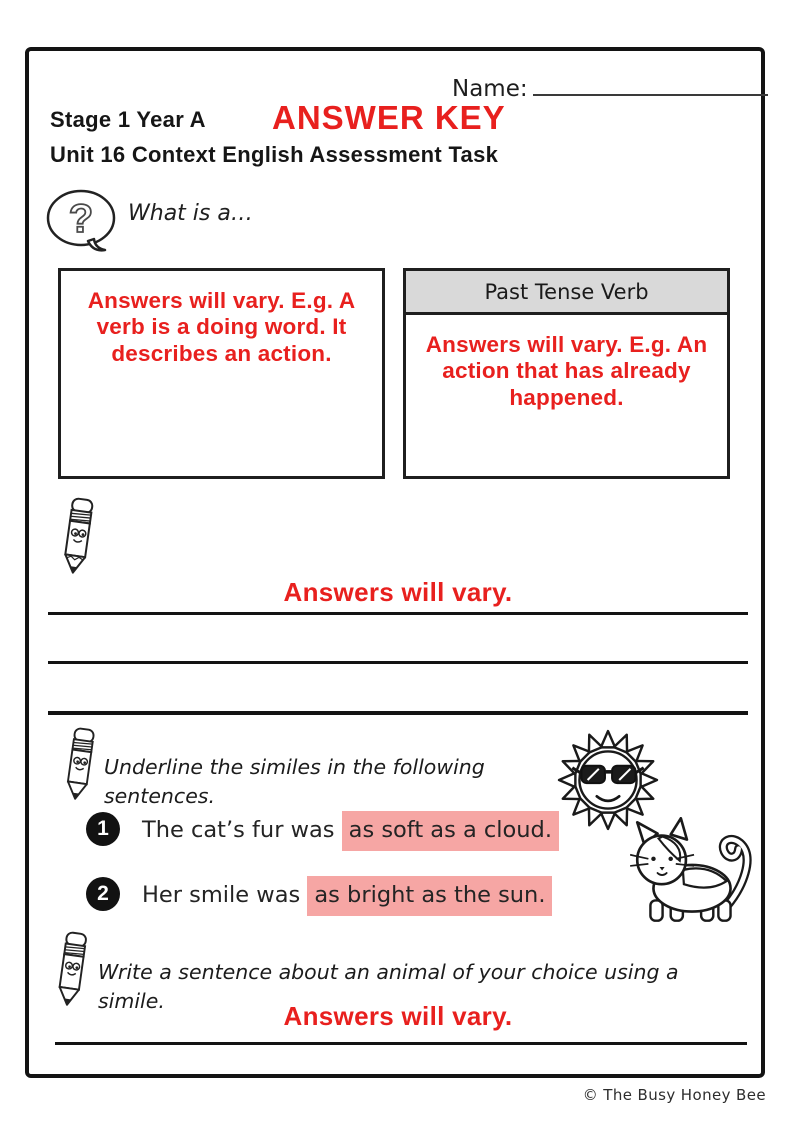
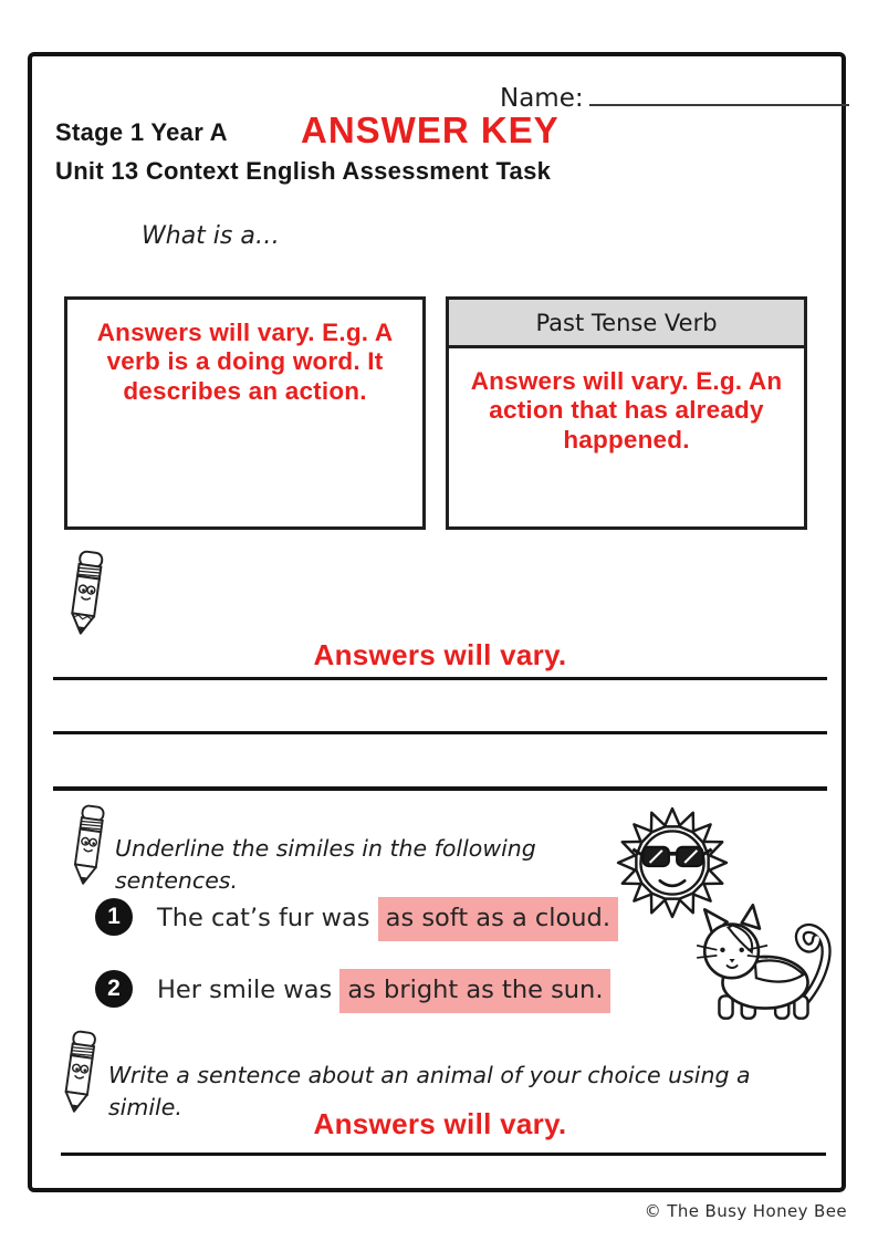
  Name:
  Stage 1 Year A
  ANSWER KEY
- Unit 16 Context English Assessment Task
+ Unit 13 Context English Assessment Task
- ?
  What is a…
  Answers will vary. E.g. A verb is a doing word. It describes an action.
  Past Tense Verb
  Answers will vary. E.g. An action that has already happened.
  Answers will vary.
  Underline the similes in the following sentences.
  1
  The cat’s fur was as soft as a cloud.
  2
  Her smile was as bright as the sun.
  Write a sentence about an animal of your choice using a simile.
  Answers will vary.
  © The Busy Honey Bee
